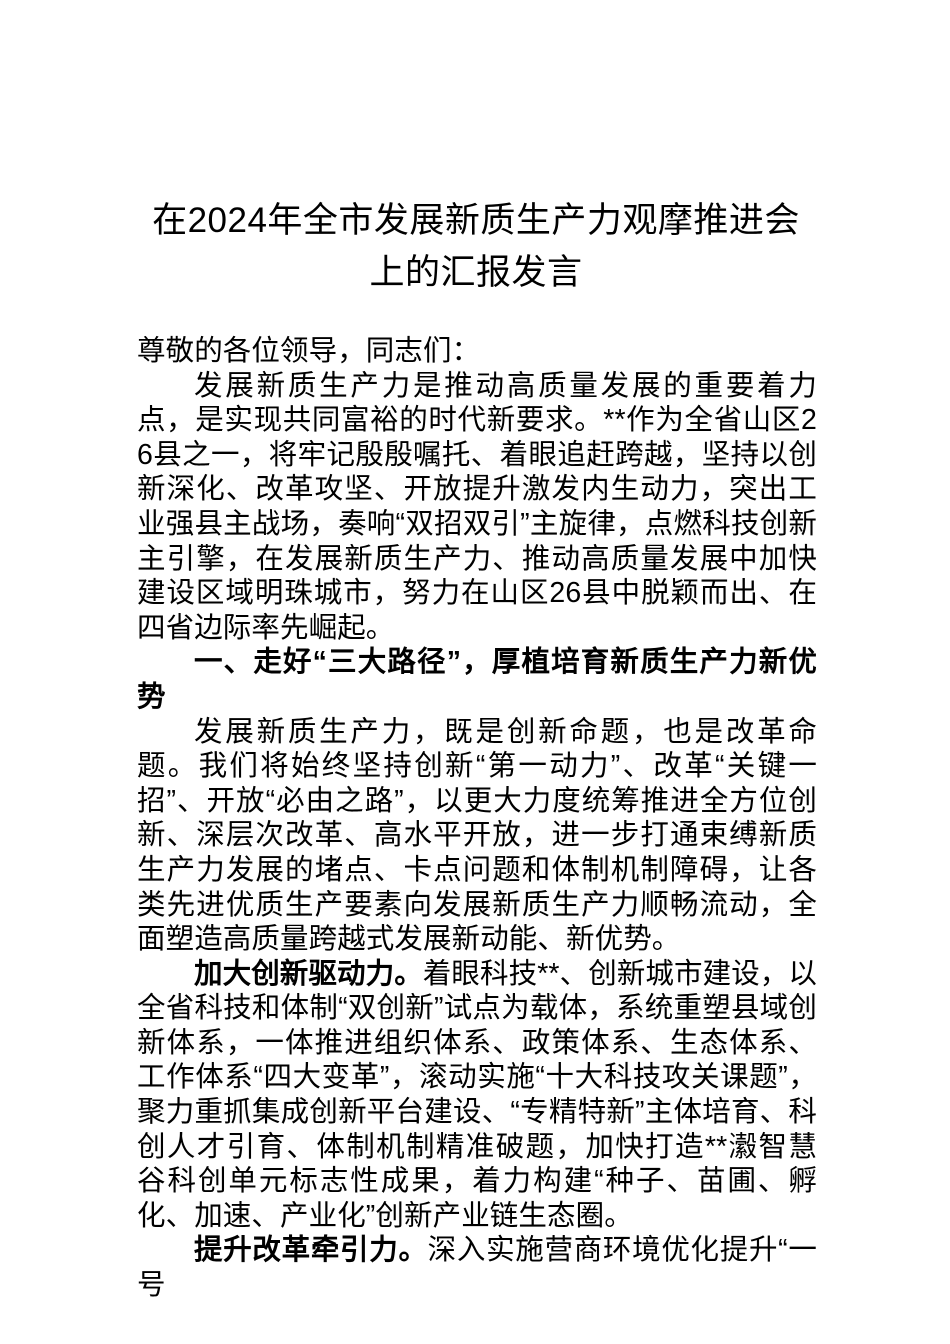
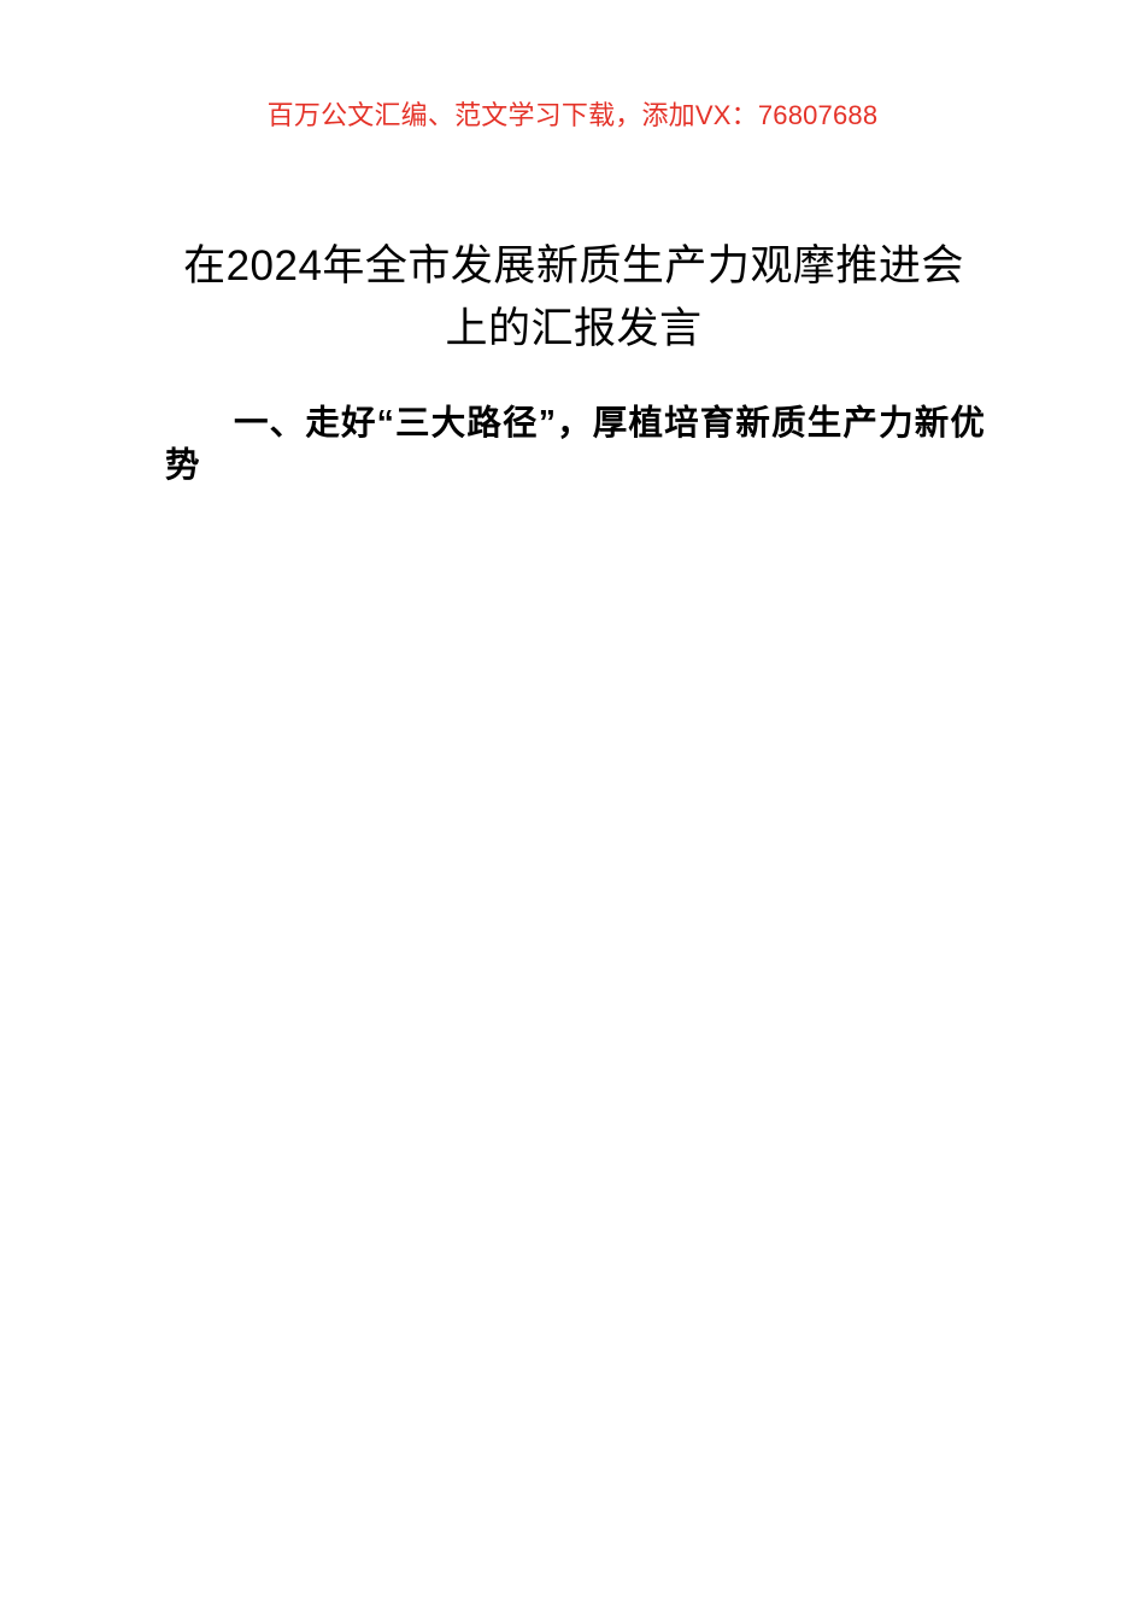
+ 百万公文汇编、范文学习下载，添加VX：76807688
  在2024年全市发展新质生产力观摩推进会上的汇报发言
- 尊敬的各位领导，同志们：
- 发展新质生产力是推动高质量发展的重要着力点，是实现共同富裕的时代新要求。**作为全省山区26县之一，将牢记殷殷嘱托、着眼追赶跨越，坚持以创新深化、改革攻坚、开放提升激发内生动力，突出工业强县主战场，奏响“双招双引”主旋律，点燃科技创新主引擎，在发展新质生产力、推动高质量发展中加快建设区域明珠城市，努力在山区26县中脱颖而出、在四省边际率先崛起。
  一、走好“三大路径”，厚植培育新质生产力新优势
- 发展新质生产力，既是创新命题，也是改革命题。我们将始终坚持创新“第一动力”、改革“关键一招”、开放“必由之路”，以更大力度统筹推进全方位创新、深层次改革、高水平开放，进一步打通束缚新质生产力发展的堵点、卡点问题和体制机制障碍，让各类先进优质生产要素向发展新质生产力顺畅流动，全面塑造高质量跨越式发展新动能、新优势。
- 加大创新驱动力。着眼科技**、创新城市建设，以全省科技和体制“双创新”试点为载体，系统重塑县域创新体系，一体推进组织体系、政策体系、生态体系、工作体系“四大变革”，滚动实施“十大科技攻关课题”，聚力重抓集成创新平台建设、“专精特新”主体培育、科创人才引育、体制机制精准破题，加快打造**瀫智慧谷科创单元标志性成果，着力构建“种子、苗圃、孵化、加速、产业化”创新产业链生态圈。
- 提升改革牵引力。深入实施营商环境优化提升“一号
